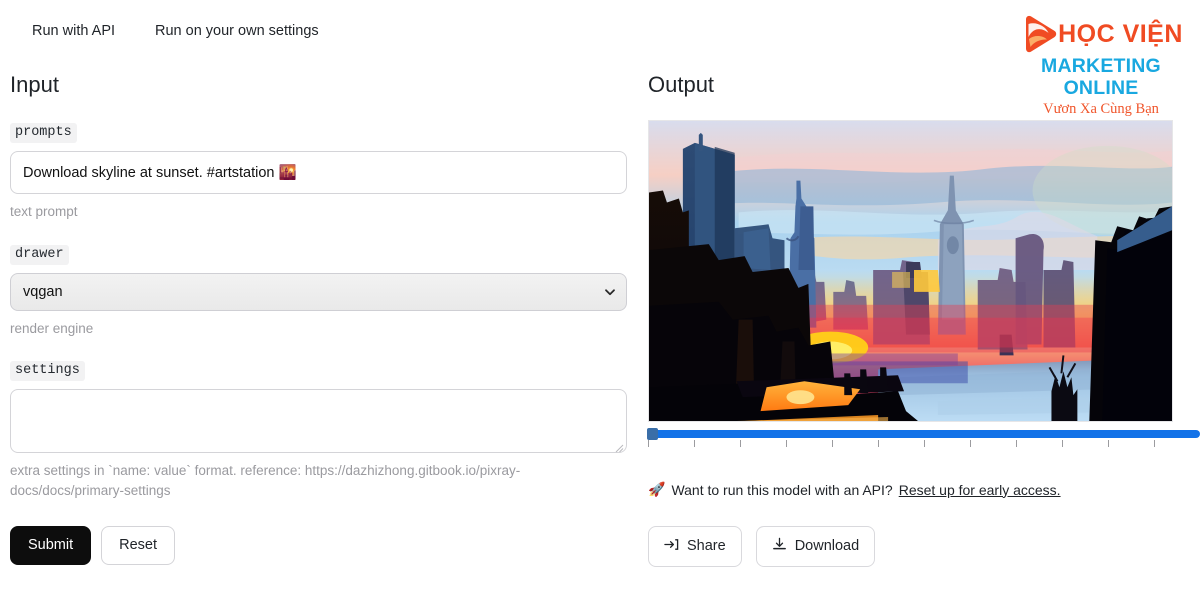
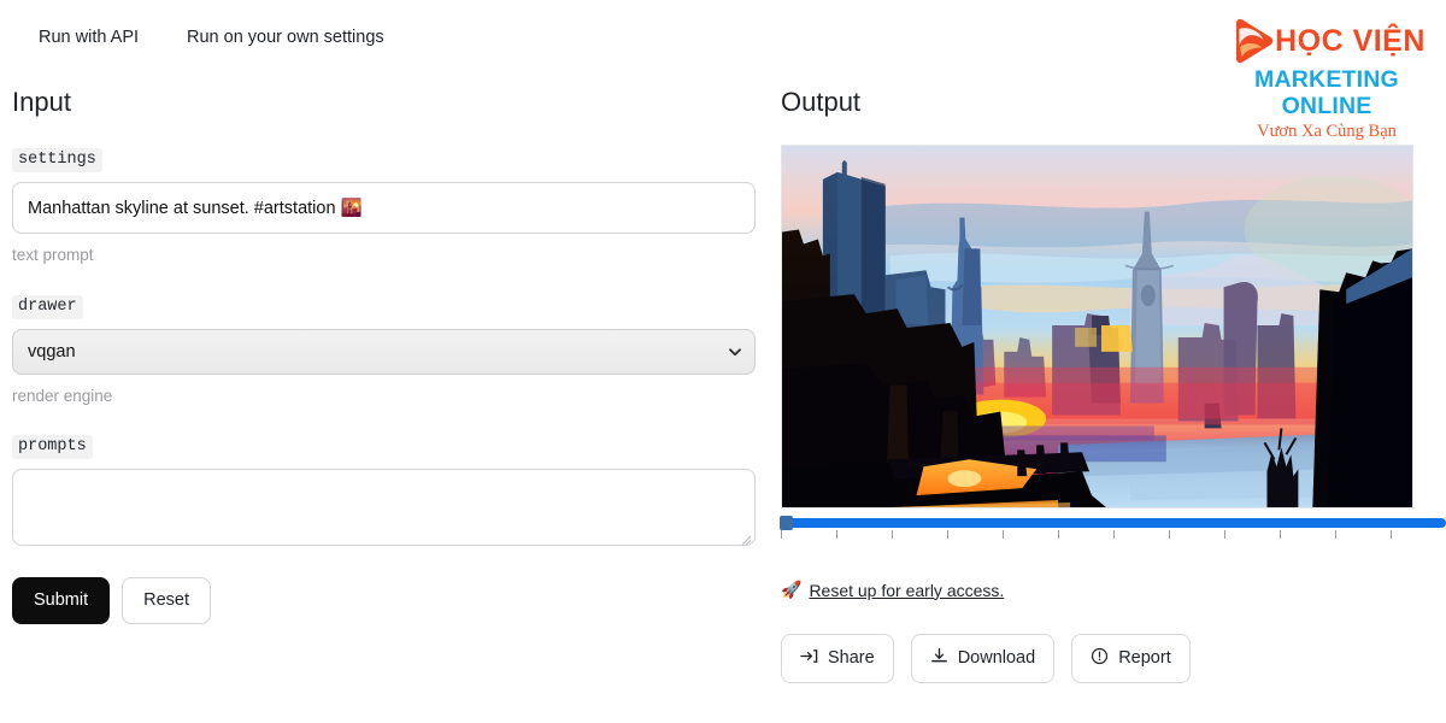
  Run with API
  Run on your own settings
  HỌC VIỆN
  MARKETING ONLINE
  Vươn Xa Cùng Bạn
  Input
  Output
- prompts
+ settings
- Download skyline at sunset. #artstation 🌇
+ Manhattan skyline at sunset. #artstation 🌇
  text prompt
  drawer
  vqgan
  render engine
- settings
+ prompts
- extra settings in `name: value` format. reference: https://dazhizhong.gitbook.io/pixray-docs/docs/primary-settings
  Submit
  Reset
  🚀
- Want to run this model with an API?
  Reset up for early access.
  Share
  Download
+ Report
